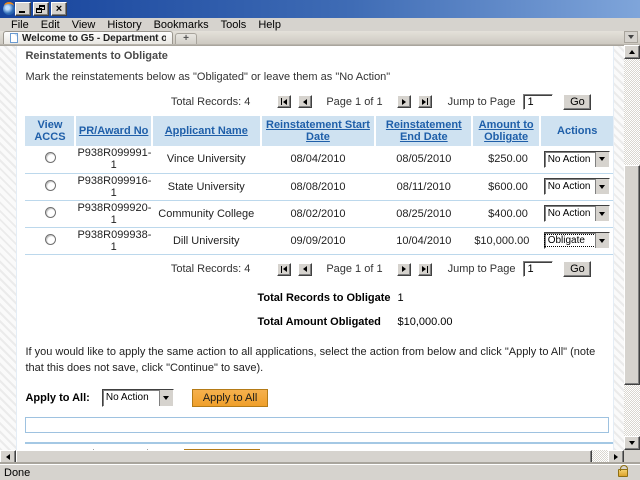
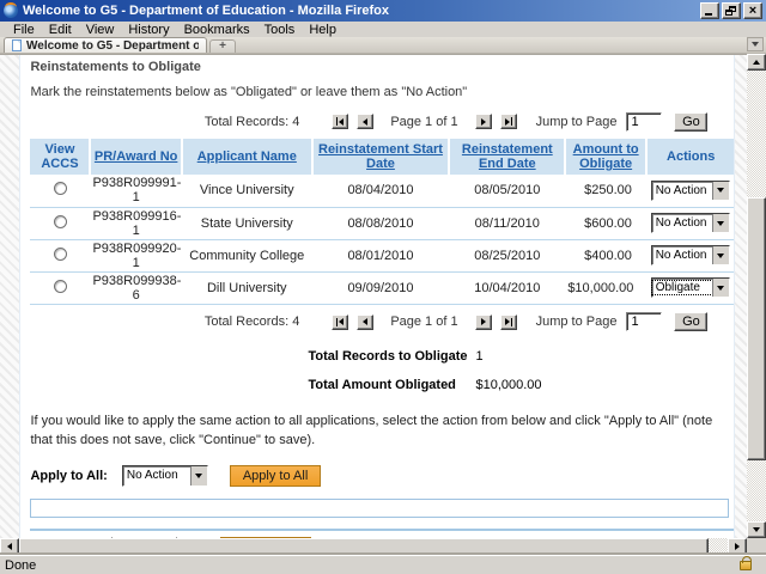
+ Welcome to G5 - Department of Education - Mozilla Firefox
  ×
  File
  Edit
  View
  History
  Bookmarks
  Tools
  Help
  Welcome to G5 - Department o
  +
  Reinstatements to Obligate
  Mark the reinstatements below as "Obligated" or leave them as "No Action"
  Total Records: 4
  Page 1 of 1
  Jump to Page
  1
  Go
  View ACCS	PR/Award No	Applicant Name	Reinstatement Start Date	Reinstatement End Date	Amount to Obligate	Actions
  	P938R099991-1	Vince University	08/04/2010	08/05/2010	$250.00	No Action
  	P938R099916-1	State University	08/08/2010	08/11/2010	$600.00	No Action
- 	P938R099920-1	Community College	08/02/2010	08/25/2010	$400.00	No Action
+ 	P938R099920-1	Community College	08/01/2010	08/25/2010	$400.00	No Action
- 	P938R099938-1	Dill University	09/09/2010	10/04/2010	$10,000.00	Obligate
+ 	P938R099938-6	Dill University	09/09/2010	10/04/2010	$10,000.00	Obligate
  Total Records: 4
  Page 1 of 1
  Jump to Page
  1
  Go
  Total Records to Obligate
  1
  Total Amount Obligated
  $10,000.00
  If you would like to apply the same action to all applications, select the action from below and click "Apply to All" (note that this does not save, click "Continue" to save).
  Apply to All:
  No Action
  Apply to All
  Done
